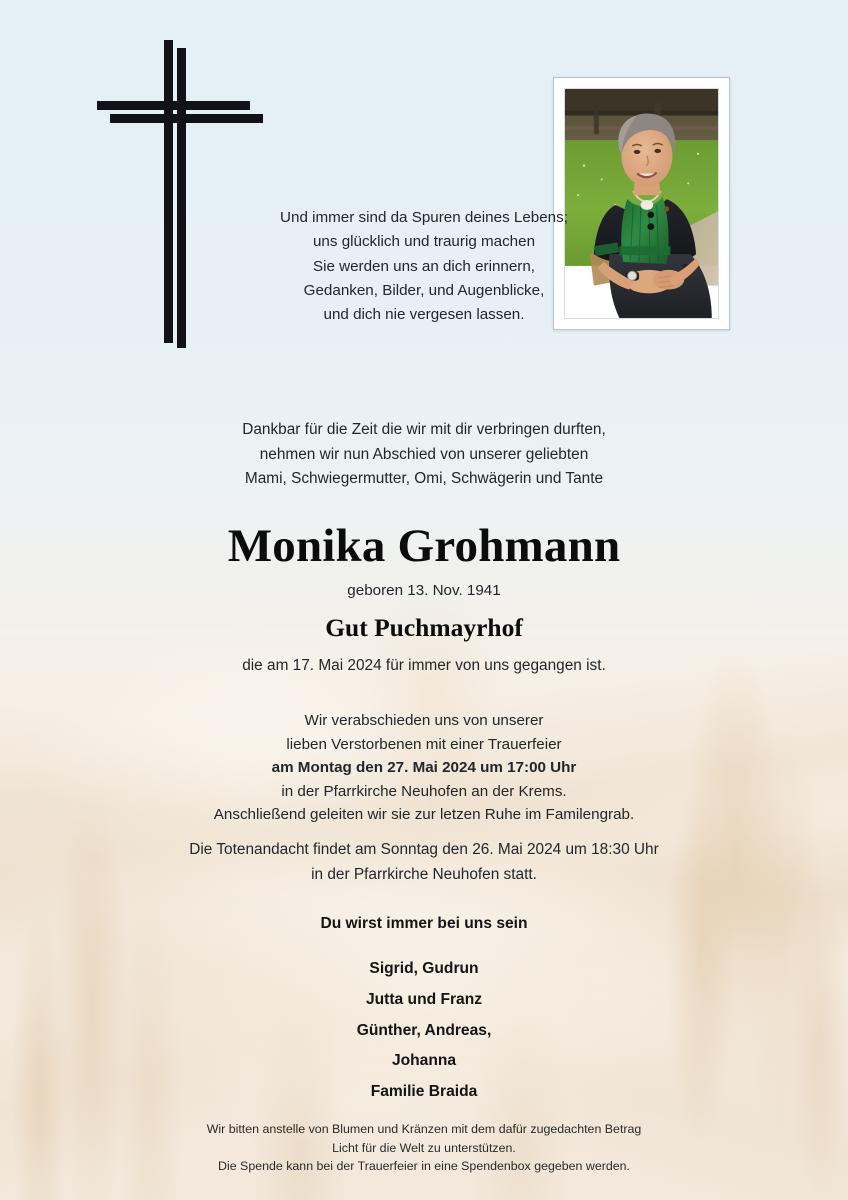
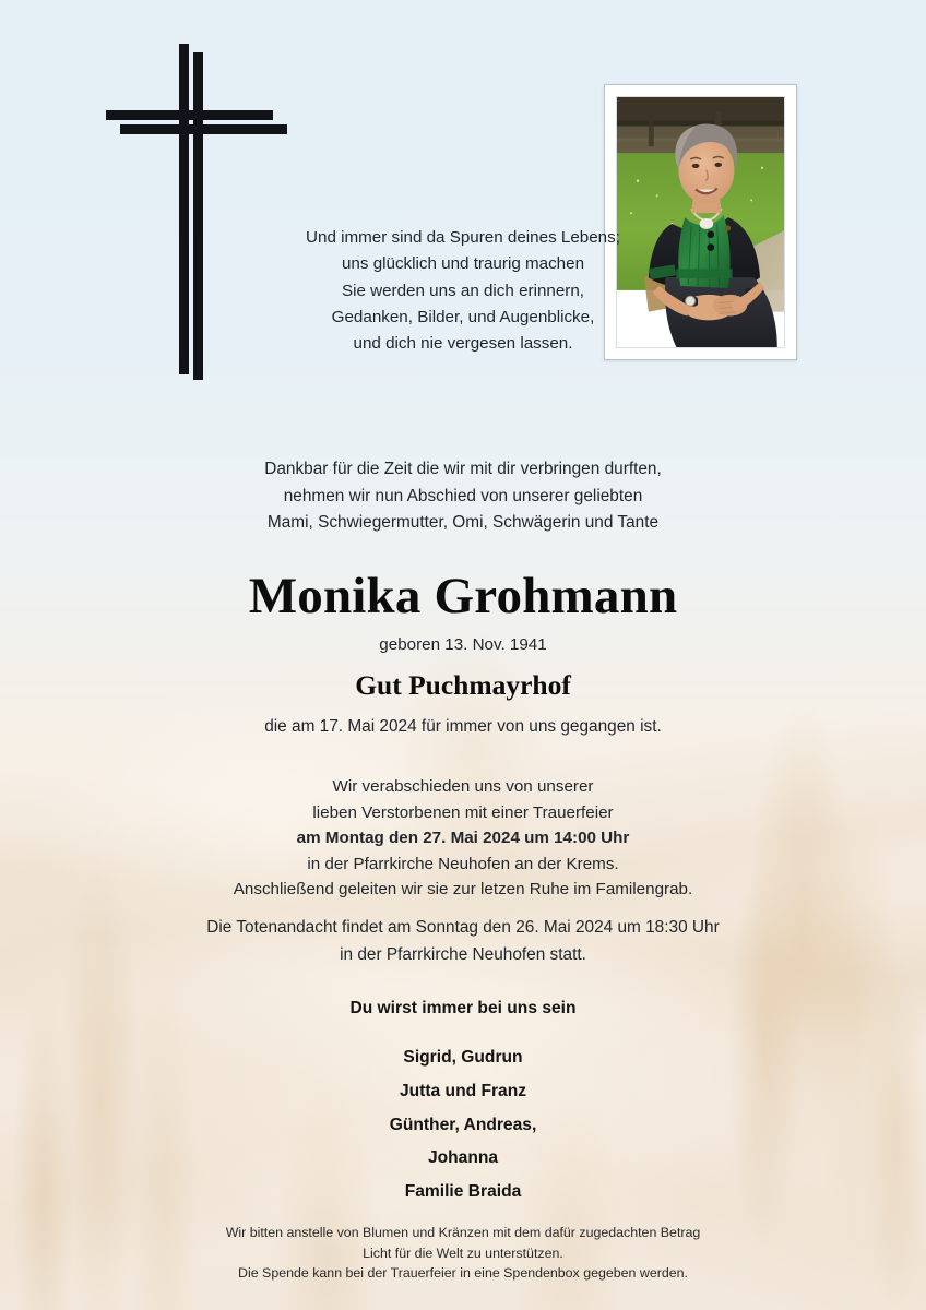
  Und immer sind da Spuren deines Lebens;
  uns glücklich und traurig machen
  Sie werden uns an dich erinnern,
  Gedanken, Bilder, und Augenblicke,
  und dich nie vergesen lassen.
  Dankbar für die Zeit die wir mit dir verbringen durften,
  nehmen wir nun Abschied von unserer geliebten
  Mami, Schwiegermutter, Omi, Schwägerin und Tante
  Monika Grohmann
  geboren 13. Nov. 1941
  Gut Puchmayrhof
  die am 17. Mai 2024 für immer von uns gegangen ist.
  Wir verabschieden uns von unserer
  lieben Verstorbenen mit einer Trauerfeier
- am Montag den 27. Mai 2024 um 17:00 Uhr
+ am Montag den 27. Mai 2024 um 14:00 Uhr
  in der Pfarrkirche Neuhofen an der Krems.
  Anschließend geleiten wir sie zur letzen Ruhe im Familengrab.
  Die Totenandacht findet am Sonntag den 26. Mai 2024 um 18:30 Uhr
  in der Pfarrkirche Neuhofen statt.
  Du wirst immer bei uns sein
  Sigrid, Gudrun
  Jutta und Franz
  Günther, Andreas,
  Johanna
  Familie Braida
  Wir bitten anstelle von Blumen und Kränzen mit dem dafür zugedachten Betrag
  Licht für die Welt zu unterstützen.
  Die Spende kann bei der Trauerfeier in eine Spendenbox gegeben werden.
